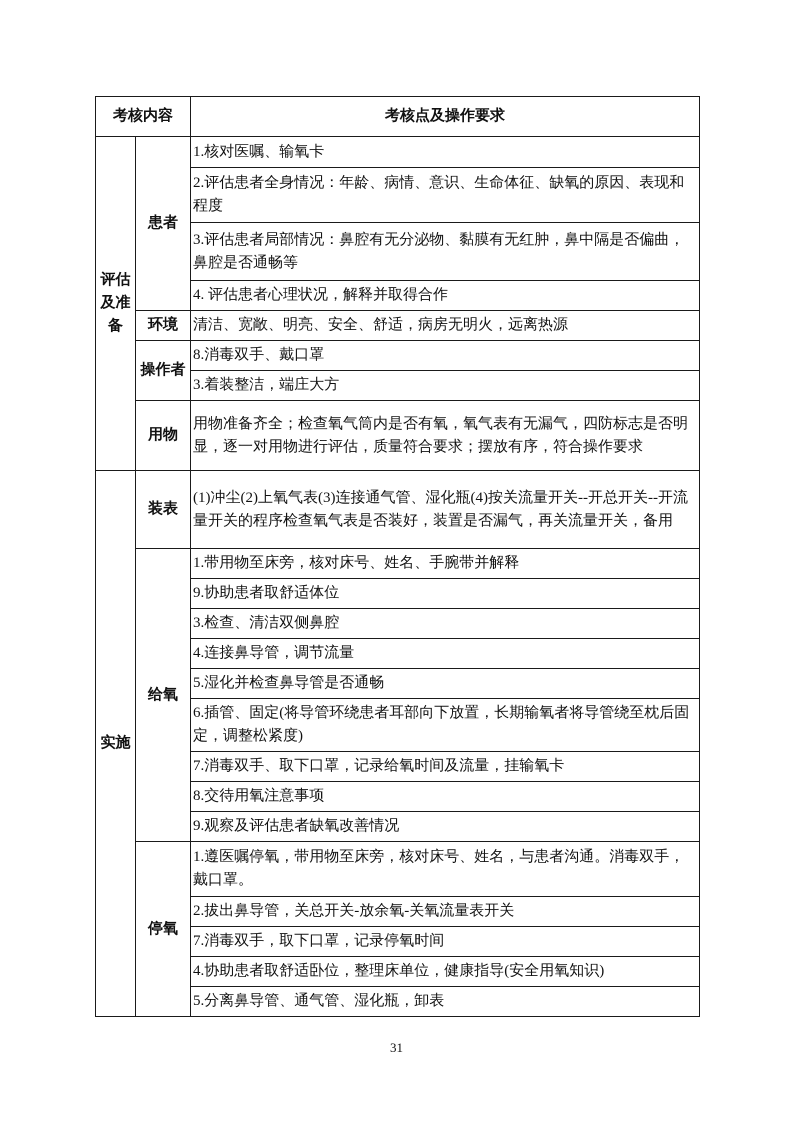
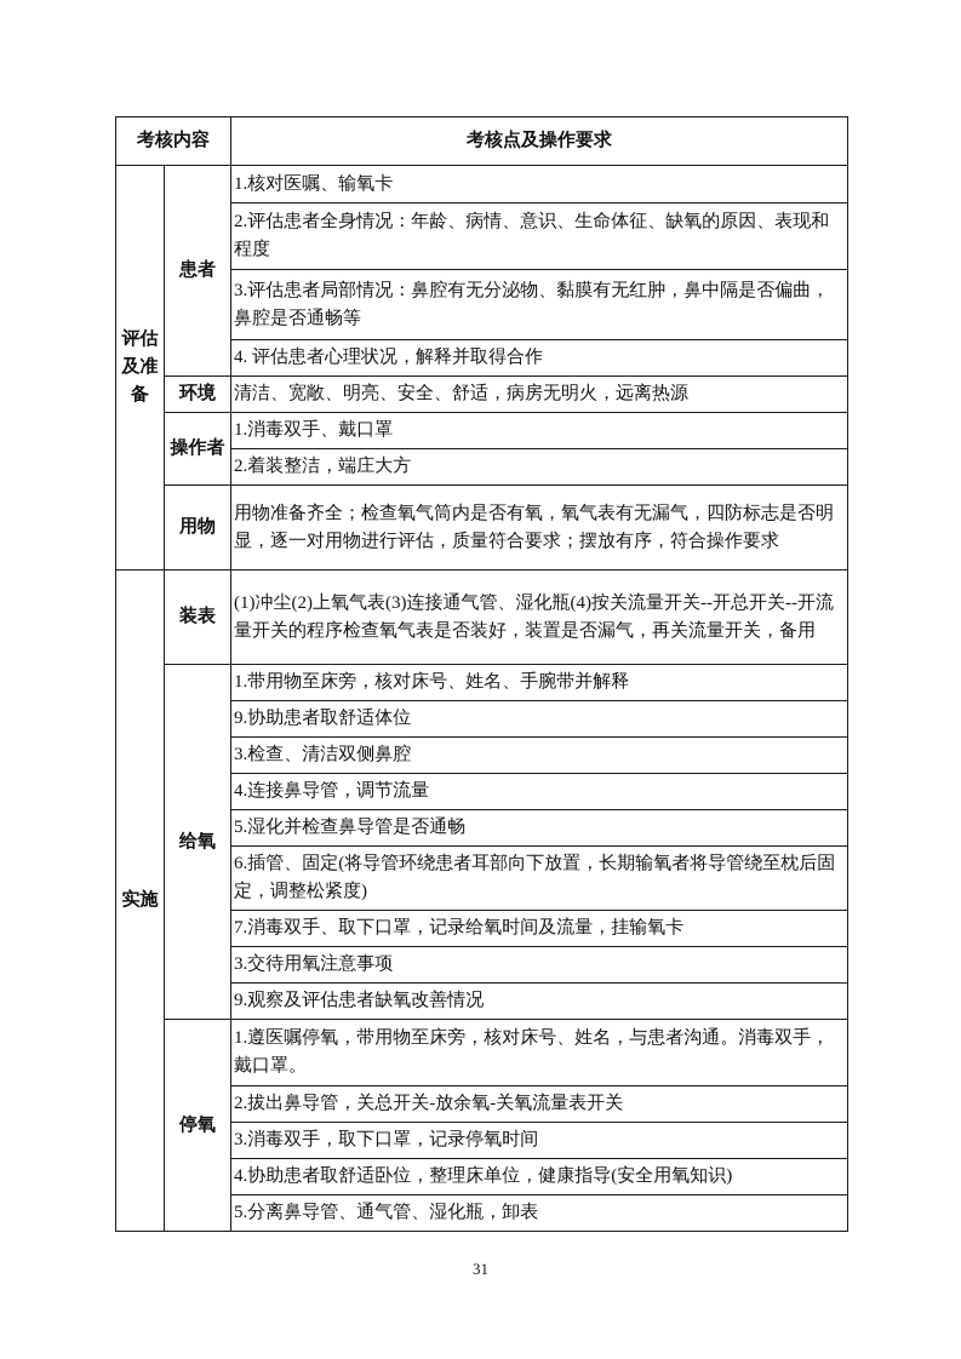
  考核内容	考核点及操作要求
  评估及准备	患者	1.核对医嘱、输氧卡
  2.评估患者全身情况：年龄、病情、意识、生命体征、缺氧的原因、表现和程度
  3.评估患者局部情况：鼻腔有无分泌物、黏膜有无红肿，鼻中隔是否偏曲，鼻腔是否通畅等
  4. 评估患者心理状况，解释并取得合作
  环境	清洁、宽敞、明亮、安全、舒适，病房无明火，远离热源
- 操作者	8.消毒双手、戴口罩
+ 操作者	1.消毒双手、戴口罩
- 3.着装整洁，端庄大方
+ 2.着装整洁，端庄大方
  用物	用物准备齐全；检查氧气筒内是否有氧，氧气表有无漏气，四防标志是否明显，逐一对用物进行评估，质量符合要求；摆放有序，符合操作要求
  实施	装表	(1)冲尘(2)上氧气表(3)连接通气管、湿化瓶(4)按关流量开关--开总开关--开流量开关的程序检查氧气表是否装好，装置是否漏气，再关流量开关，备用
  给氧	1.带用物至床旁，核对床号、姓名、手腕带并解释
  9.协助患者取舒适体位
  3.检查、清洁双侧鼻腔
  4.连接鼻导管，调节流量
  5.湿化并检查鼻导管是否通畅
  6.插管、固定(将导管环绕患者耳部向下放置，长期输氧者将导管绕至枕后固定，调整松紧度)
  7.消毒双手、取下口罩，记录给氧时间及流量，挂输氧卡
- 8.交待用氧注意事项
+ 3.交待用氧注意事项
  9.观察及评估患者缺氧改善情况
  停氧	1.遵医嘱停氧，带用物至床旁，核对床号、姓名，与患者沟通。消毒双手，戴口罩。
  2.拔出鼻导管，关总开关-放余氧-关氧流量表开关
- 7.消毒双手，取下口罩，记录停氧时间
+ 3.消毒双手，取下口罩，记录停氧时间
  4.协助患者取舒适卧位，整理床单位，健康指导(安全用氧知识)
  5.分离鼻导管、通气管、湿化瓶，卸表
  31
